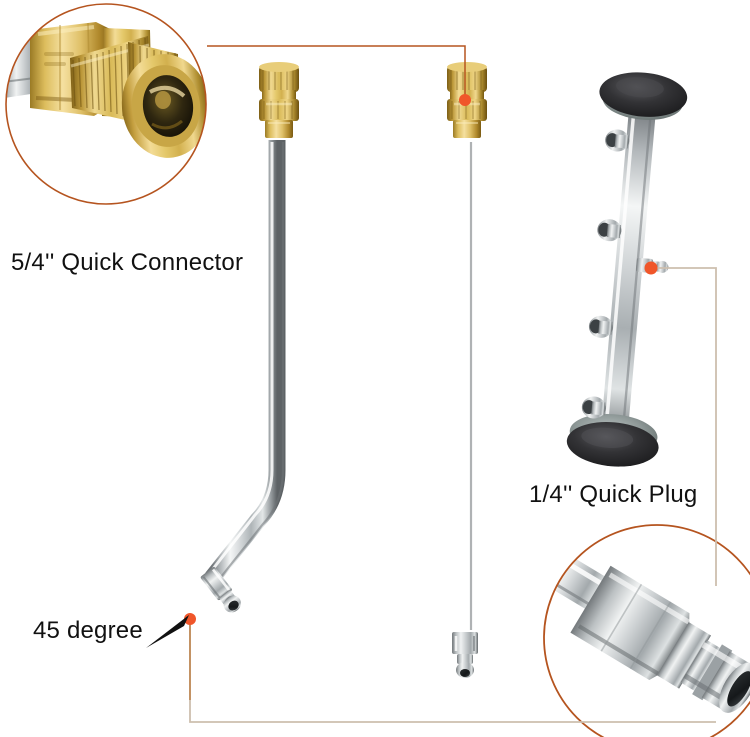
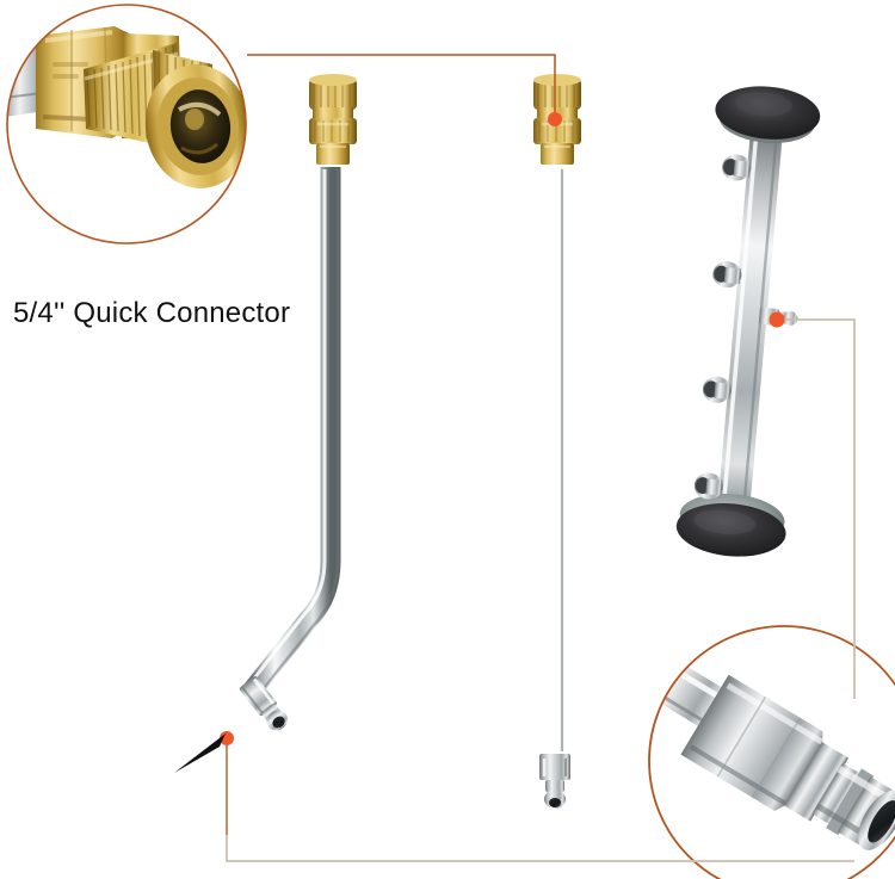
  5/4'' Quick Connector
- 1/4'' Quick Plug
- 45 degree
